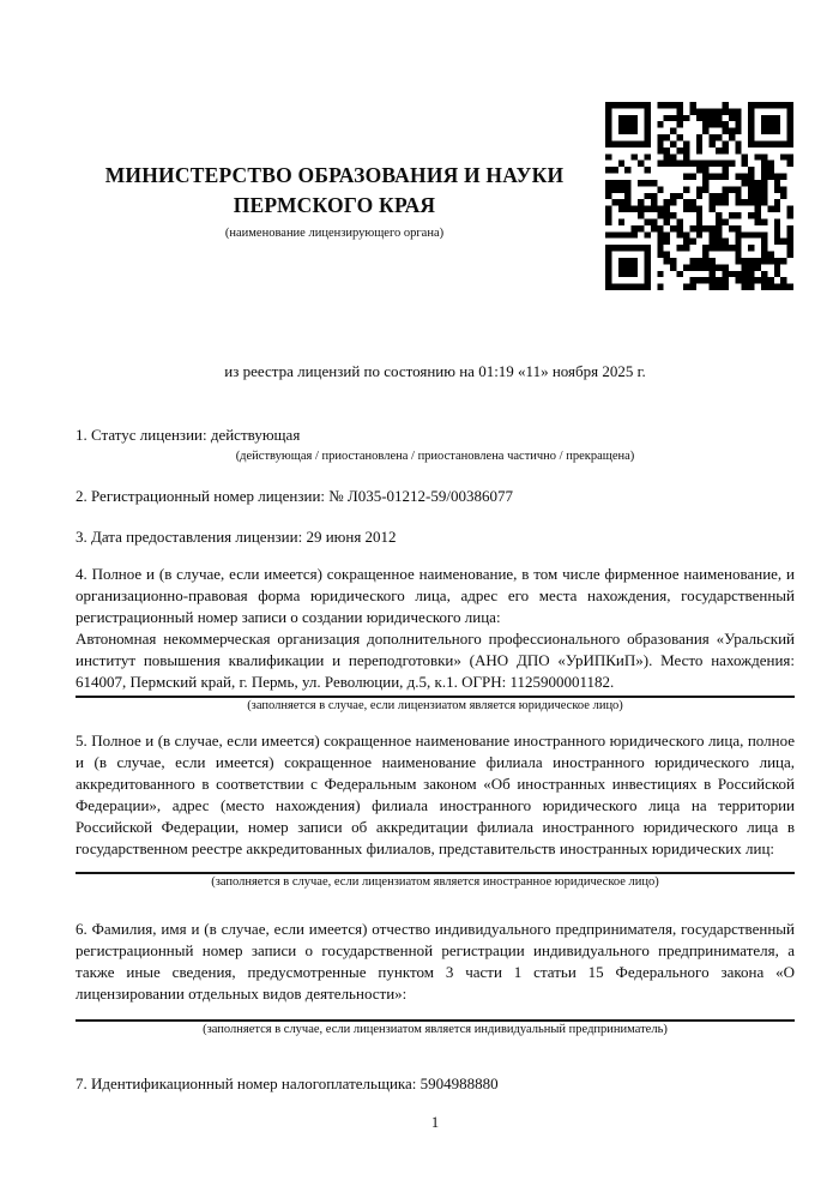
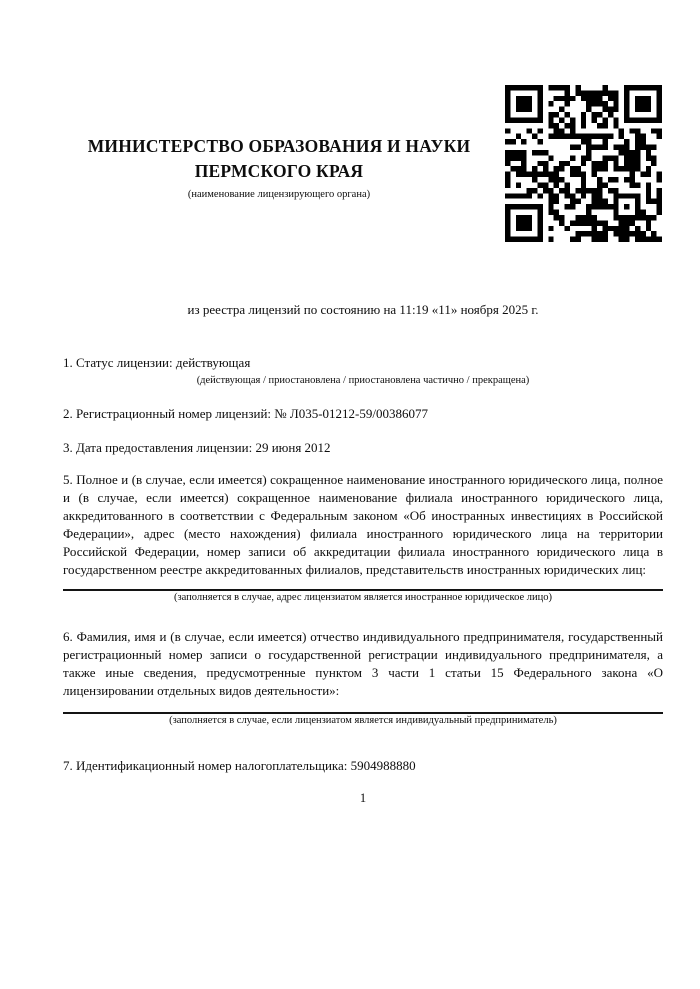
  МИНИСТЕРСТВО ОБРАЗОВАНИЯ И НАУКИ
  ПЕРМСКОГО КРАЯ
  (наименование лицензирующего органа)
- из реестра лицензий по состоянию на 01:19 «11» ноября 2025 г.
+ из реестра лицензий по состоянию на 11:19 «11» ноября 2025 г.
  1. Статус лицензии: действующая
  (действующая / приостановлена / приостановлена частично / прекращена)
- 2. Регистрационный номер лицензии: № Л035-01212-59/00386077
+ 2. Регистрационный номер лицензий: № Л035-01212-59/00386077
  3. Дата предоставления лицензии: 29 июня 2012
- 4. Полное и (в случае, если имеется) сокращенное наименование, в том числе фирменное наименование, и организационно-правовая форма юридического лица, адрес его места нахождения, государственный регистрационный номер записи о создании юридического лица:
- Автономная некоммерческая организация дополнительного профессионального образования «Уральский институт повышения квалификации и переподготовки» (АНО ДПО «УрИПКиП»). Место нахождения: 614007, Пермский край, г. Пермь, ул. Революции, д.5, к.1. ОГРН: 1125900001182.
- (заполняется в случае, если лицензиатом является юридическое лицо)
  5. Полное и (в случае, если имеется) сокращенное наименование иностранного юридического лица, полное и (в случае, если имеется) сокращенное наименование филиала иностранного юридического лица, аккредитованного в соответствии с Федеральным законом «Об иностранных инвестициях в Российской Федерации», адрес (место нахождения) филиала иностранного юридического лица на территории Российской Федерации, номер записи об аккредитации филиала иностранного юридического лица в государственном реестре аккредитованных филиалов, представительств иностранных юридических лиц:
- (заполняется в случае, если лицензиатом является иностранное юридическое лицо)
+ (заполняется в случае, адрес лицензиатом является иностранное юридическое лицо)
  6. Фамилия, имя и (в случае, если имеется) отчество индивидуального предпринимателя, государственный регистрационный номер записи о государственной регистрации индивидуального предпринимателя, а также иные сведения, предусмотренные пунктом 3 части 1 статьи 15 Федерального закона «О лицензировании отдельных видов деятельности»:
  (заполняется в случае, если лицензиатом является индивидуальный предприниматель)
  7. Идентификационный номер налогоплательщика: 5904988880
  1
